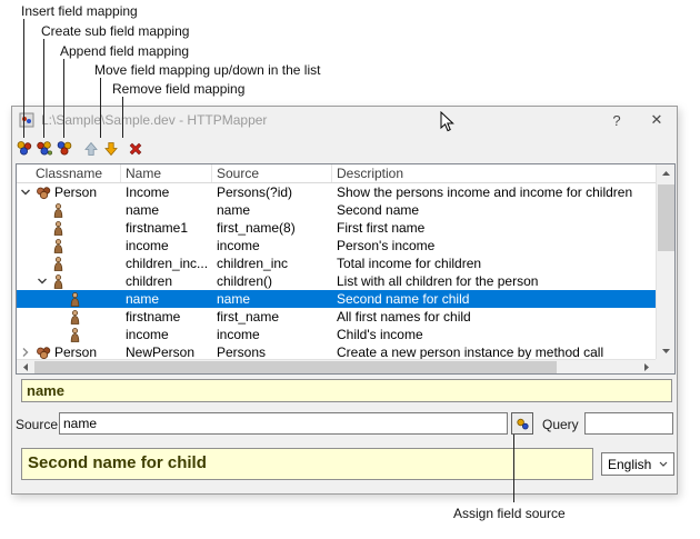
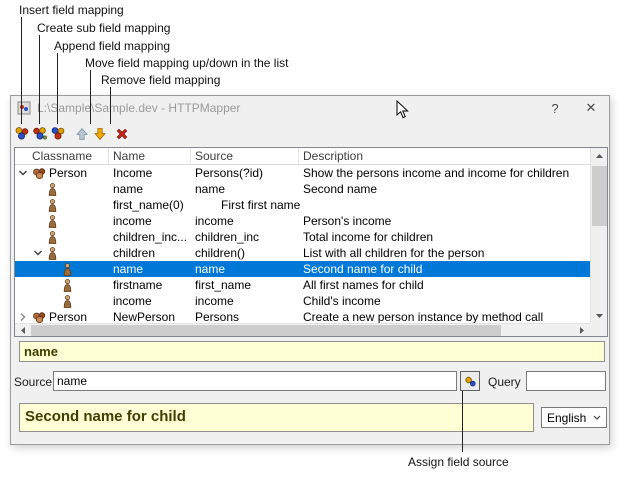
  Insert field mapping
  Create sub field mapping
  Append field mapping
  Move field mapping up/down in the list
  Remove field mapping
  L:\Sample\Sample.dev - HTTPMapper
  ?
  ✕
  Classname
  Name
  Source
  Description
  Person
  Income
  Persons(?id)
  Show the persons income and income for children
  name
  name
  Second name
- firstname1
- first_name(8)
+ first_name(0)
  First first name
  income
  income
  Person's income
  children_inc...
  children_inc
  Total income for children
  children
  children()
  List with all children for the person
  name
  name
  Second name for child
  firstname
  first_name
  All first names for child
  income
  income
  Child's income
  Person
  NewPerson
  Persons
  Create a new person instance by method call
  name
  Source
  name
  Query
  Second name for child
  English
  Assign field source
